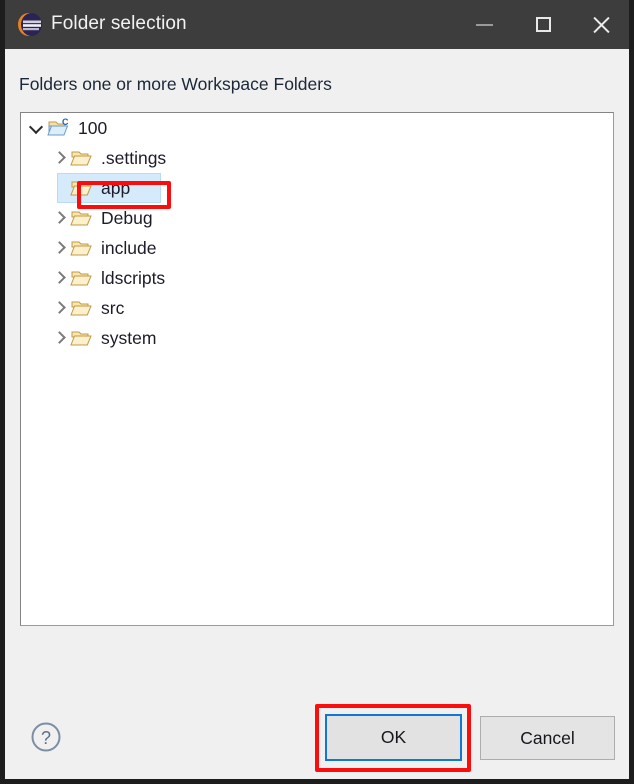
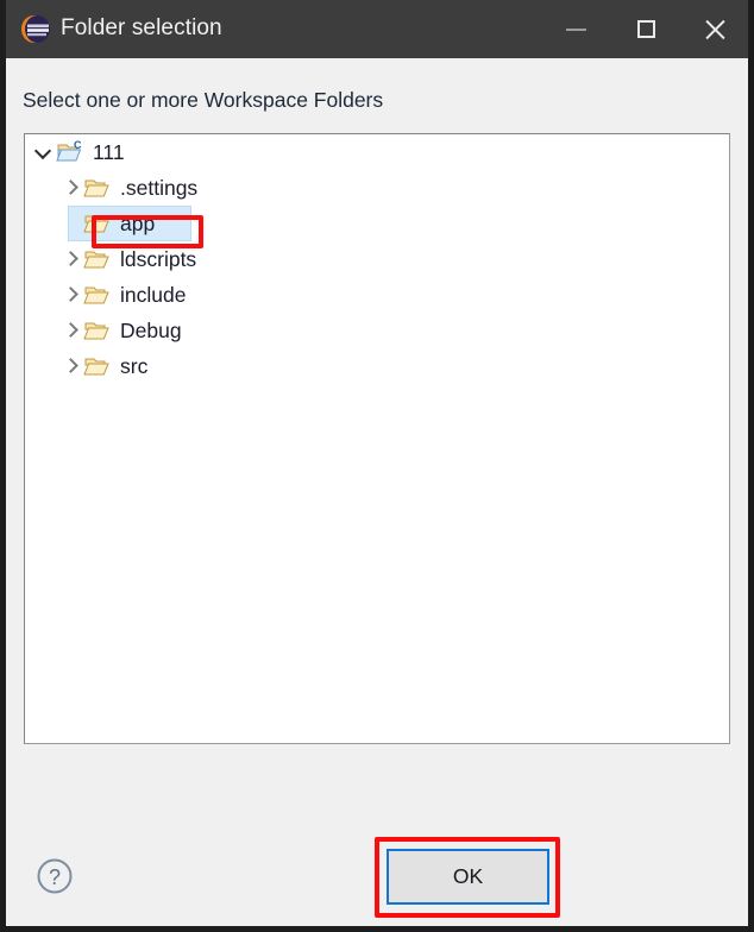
  Folder selection
- Folders one or more Workspace Folders
+ Select one or more Workspace Folders
  C
- 100
+ 111
  .settings
  app
- Debug
+ ldscripts
  include
- ldscripts
+ Debug
  src
- system
  ?
  OK
- Cancel
